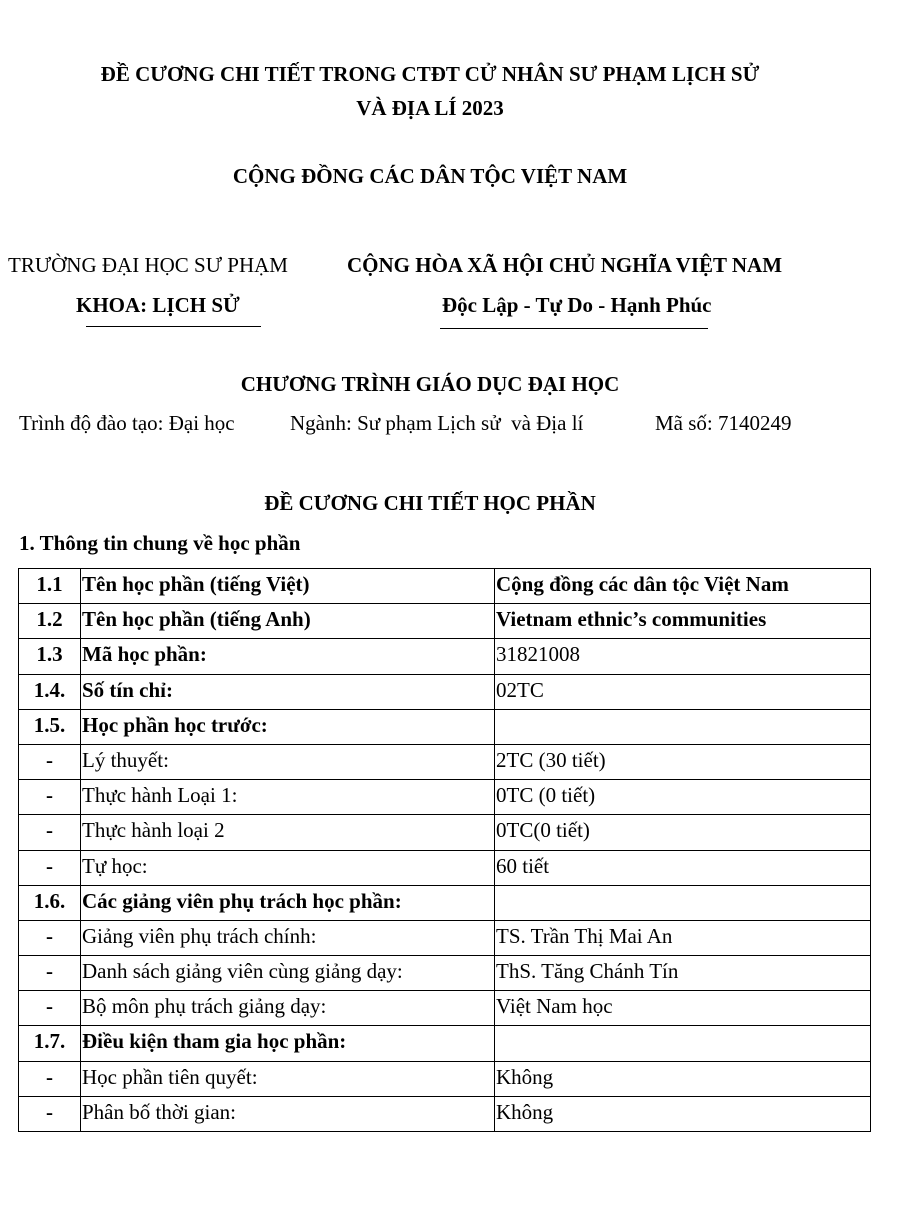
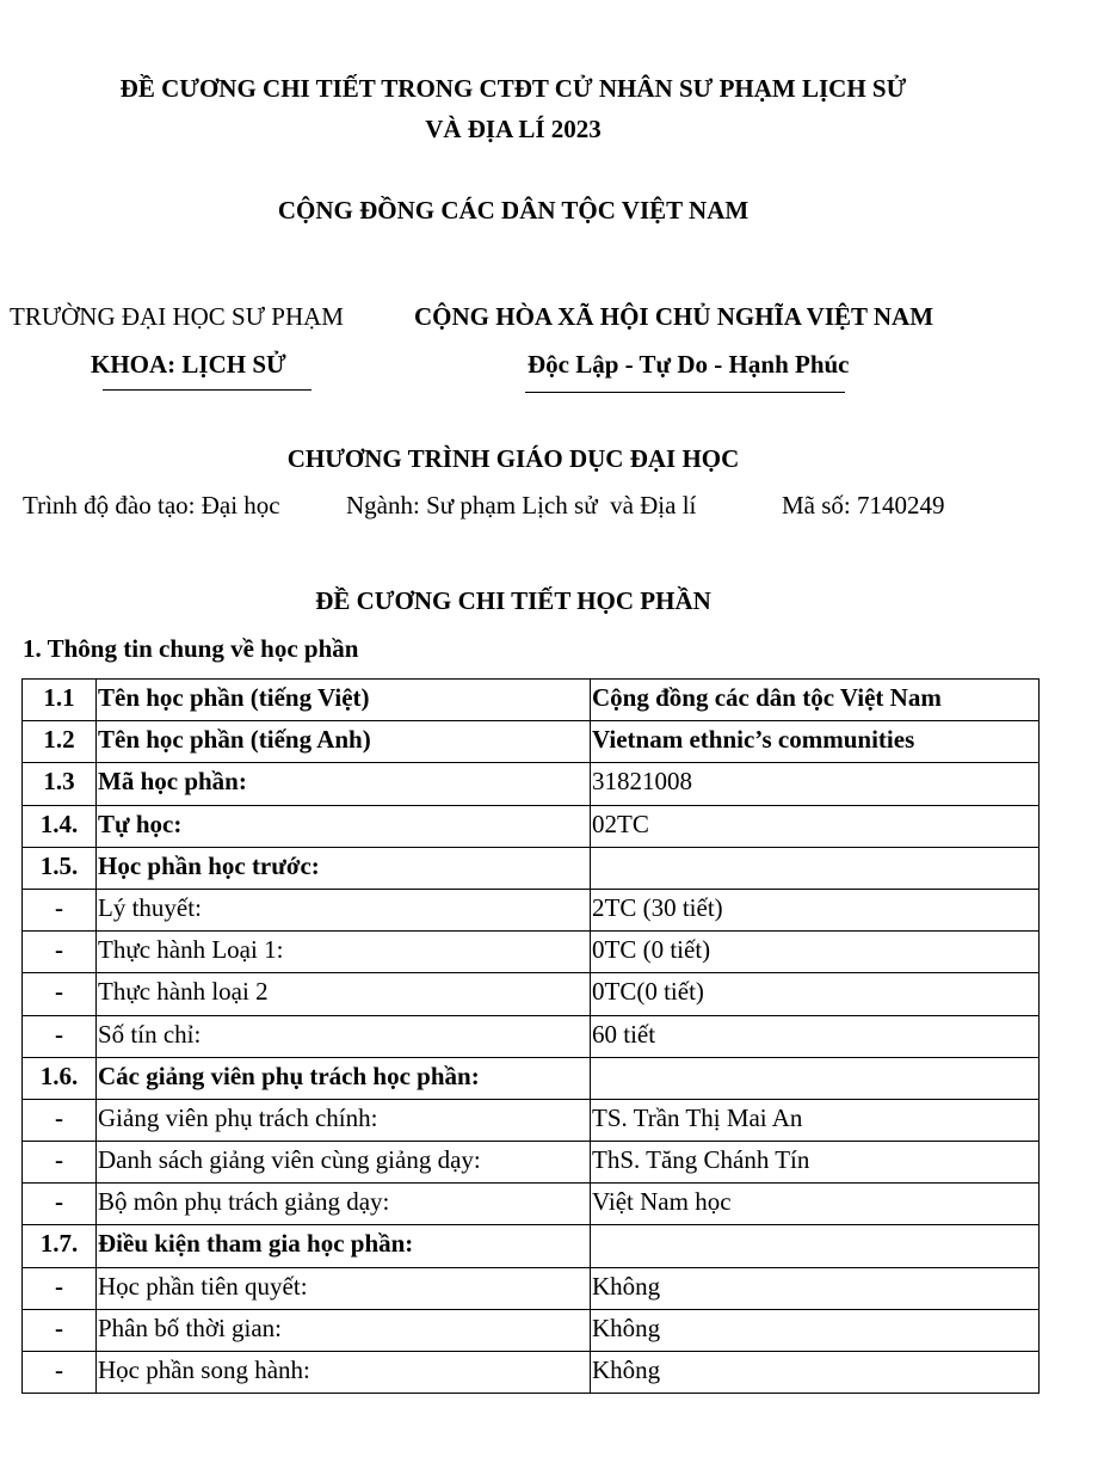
  ĐỀ CƯƠNG CHI TIẾT TRONG CTĐT CỬ NHÂN SƯ PHẠM LỊCH SỬ
  VÀ ĐỊA LÍ 2023
  CỘNG ĐỒNG CÁC DÂN TỘC VIỆT NAM
  TRƯỜNG ĐẠI HỌC SƯ PHẠM
  KHOA: LỊCH SỬ
  CỘNG HÒA XÃ HỘI CHỦ NGHĨA VIỆT NAM
  Độc Lập - Tự Do - Hạnh Phúc
  CHƯƠNG TRÌNH GIÁO DỤC ĐẠI HỌC
  Trình độ đào tạo: Đại học
  Ngành: Sư phạm Lịch sử và Địa lí
  Mã số: 7140249
  ĐỀ CƯƠNG CHI TIẾT HỌC PHẦN
  1. Thông tin chung về học phần
  1.1	Tên học phần (tiếng Việt)	Cộng đồng các dân tộc Việt Nam
  1.2	Tên học phần (tiếng Anh)	Vietnam ethnic’s communities
  1.3	Mã học phần:	31821008
- 1.4.	Số tín chỉ:	02TC
+ 1.4.	Tự học:	02TC
  1.5.	Học phần học trước:
  -	Lý thuyết:	2TC (30 tiết)
  -	Thực hành Loại 1:	0TC (0 tiết)
  -	Thực hành loại 2	0TC(0 tiết)
- -	Tự học:	60 tiết
+ -	Số tín chỉ:	60 tiết
  1.6.	Các giảng viên phụ trách học phần:
  -	Giảng viên phụ trách chính:	TS. Trần Thị Mai An
  -	Danh sách giảng viên cùng giảng dạy:	ThS. Tăng Chánh Tín
  -	Bộ môn phụ trách giảng dạy:	Việt Nam học
  1.7.	Điều kiện tham gia học phần:
  -	Học phần tiên quyết:	Không
  -	Phân bố thời gian:	Không
+ -	Học phần song hành:	Không
